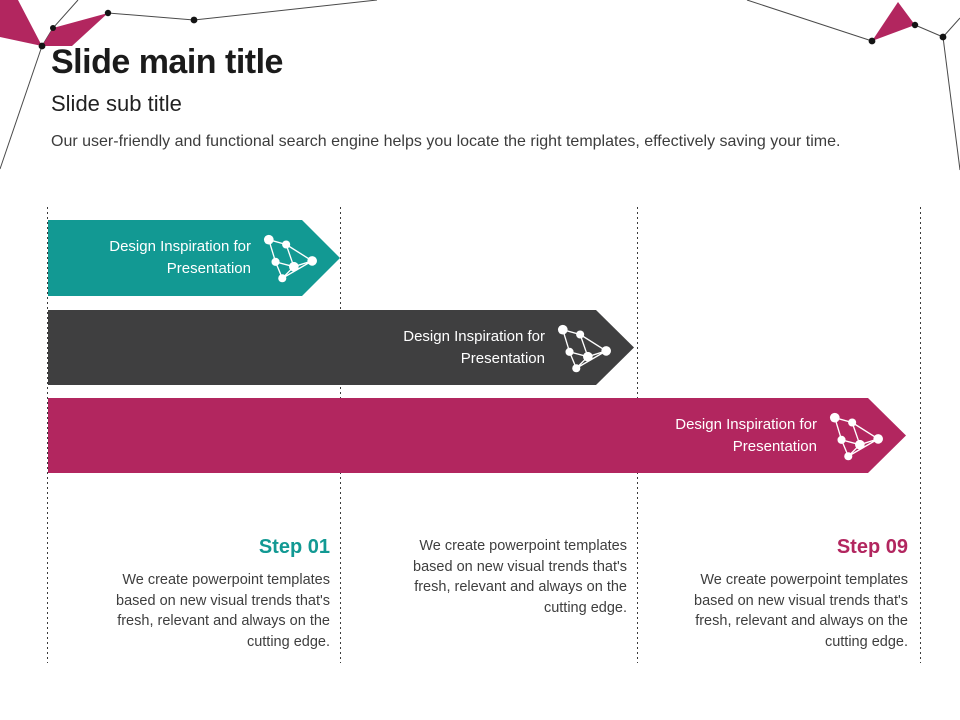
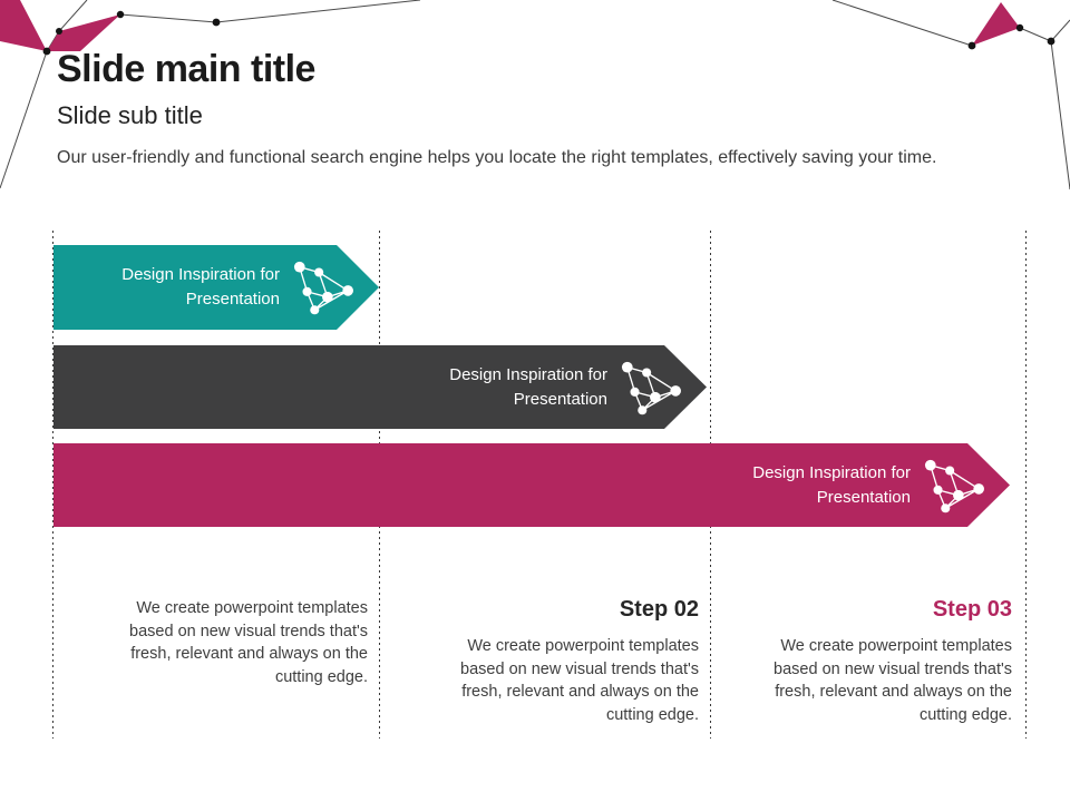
  Slide main title
  Slide sub title
  Our user-friendly and functional search engine helps you locate the right templates, effectively saving your time.
  Design Inspiration for
  Presentation
  Design Inspiration for
  Presentation
  Design Inspiration for
  Presentation
- Step 01
  We create powerpoint templates
  based on new visual trends that's
  fresh, relevant and always on the
  cutting edge.
+ Step 02
  We create powerpoint templates
  based on new visual trends that's
  fresh, relevant and always on the
  cutting edge.
- Step 09
+ Step 03
  We create powerpoint templates
  based on new visual trends that's
  fresh, relevant and always on the
  cutting edge.
